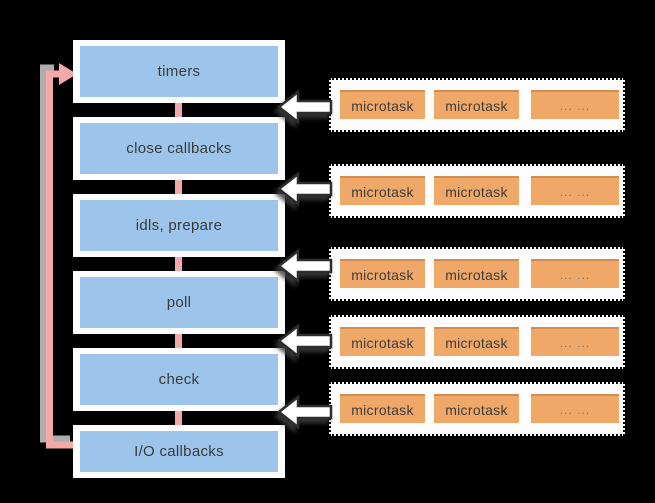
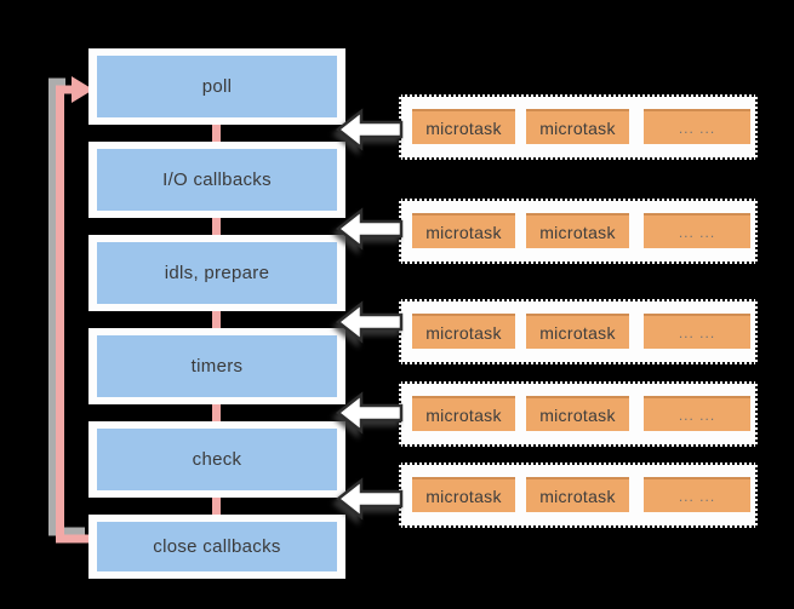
- timers
+ poll
- close callbacks
+ I/O callbacks
  idls, prepare
- poll
+ timers
  check
- I/O callbacks
+ close callbacks
  microtask
  microtask
  ... ...
  microtask
  microtask
  ... ...
  microtask
  microtask
  ... ...
  microtask
  microtask
  ... ...
  microtask
  microtask
  ... ...
